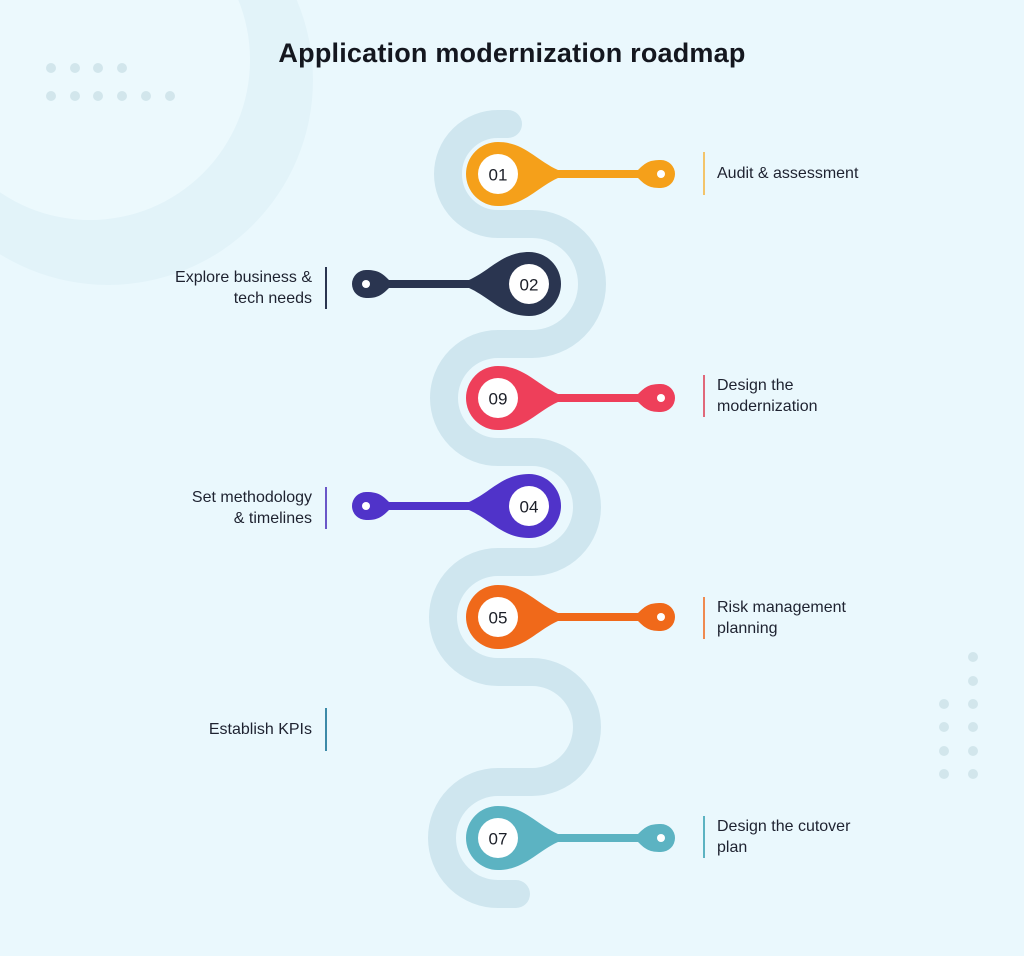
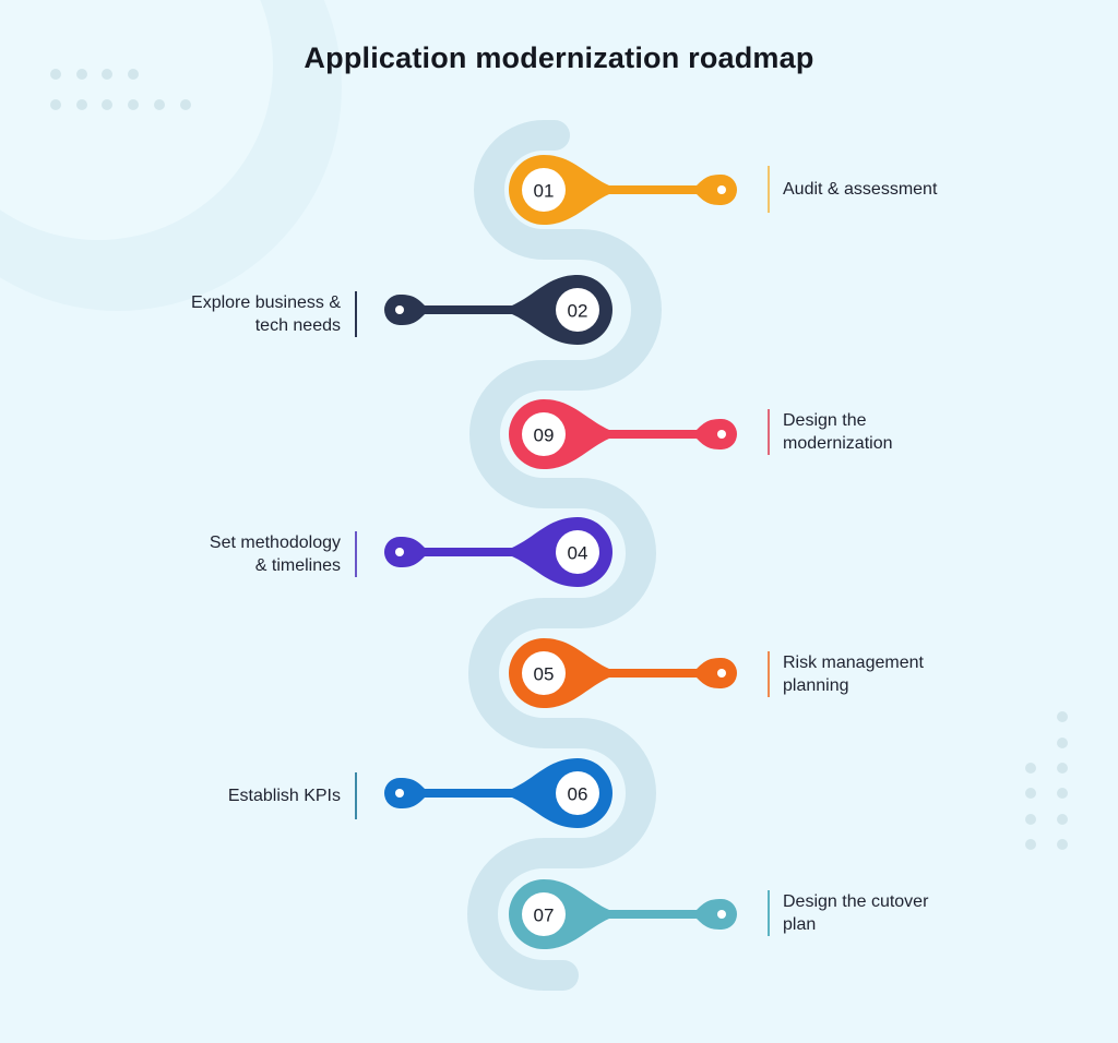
  Application modernization roadmap
  01
  02
  09
  04
  05
+ 06
  07
  Audit & assessment
  Explore business &
  tech needs
  Design the
  modernization
  Set methodology
  & timelines
  Risk management
  planning
  Establish KPIs
  Design the cutover
  plan
